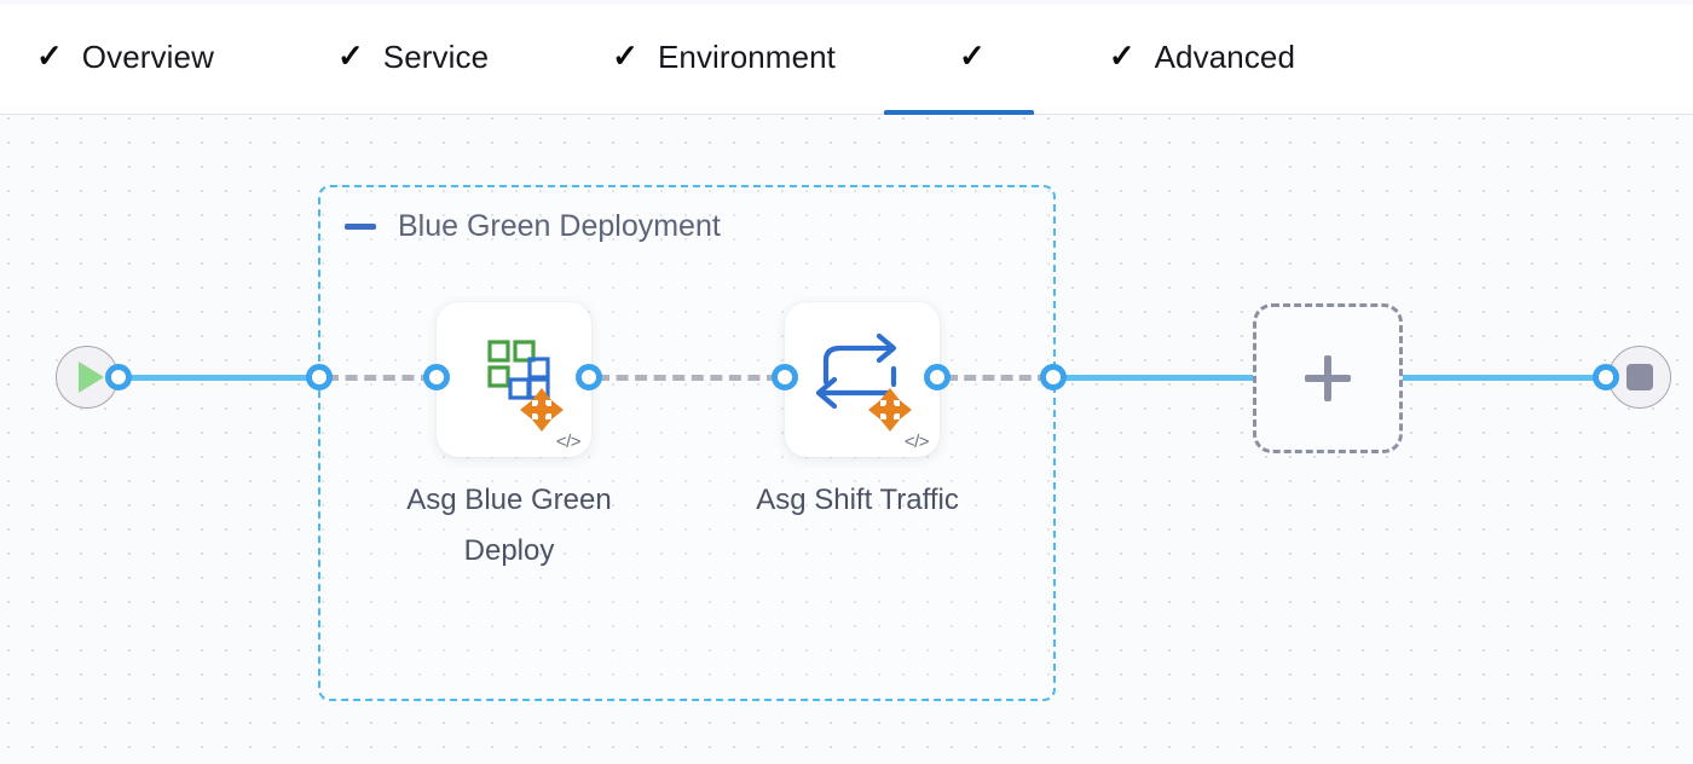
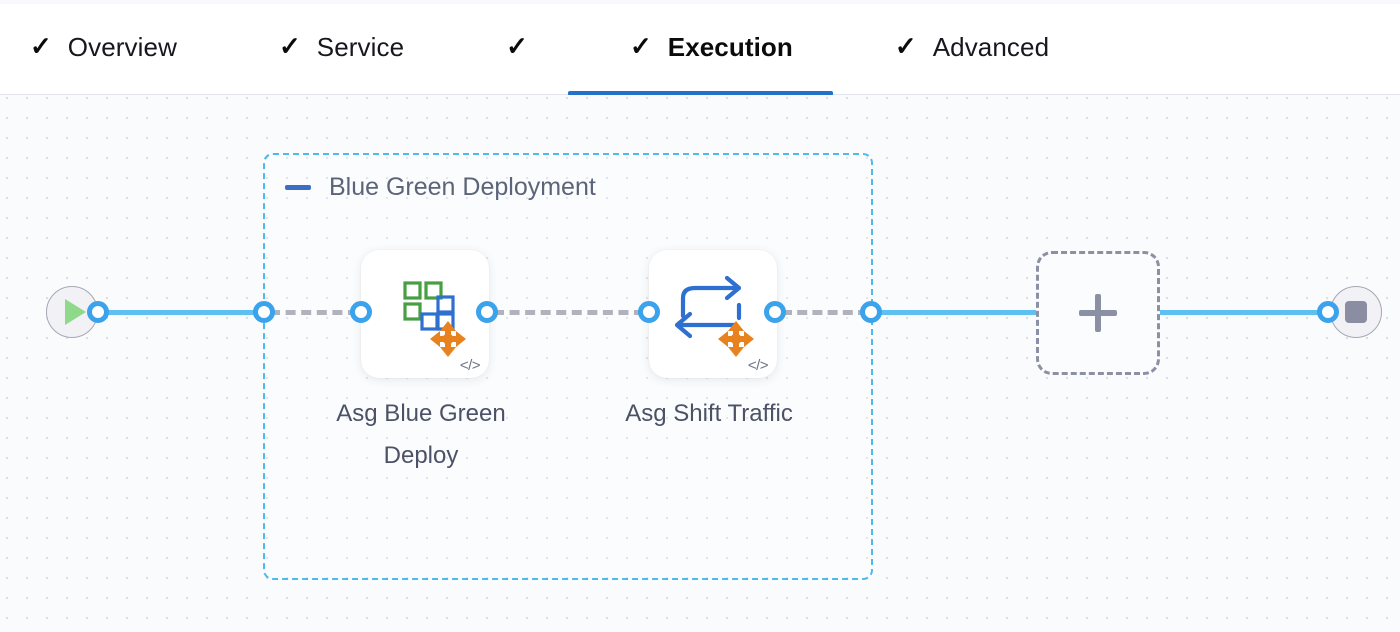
  ✓
  Overview
  ✓
  Service
  ✓
- Environment
  ✓
+ Execution
  ✓
  Advanced
  Blue Green Deployment
  </>
  Asg Blue Green
  Deploy
  </>
  Asg Shift Traffic
